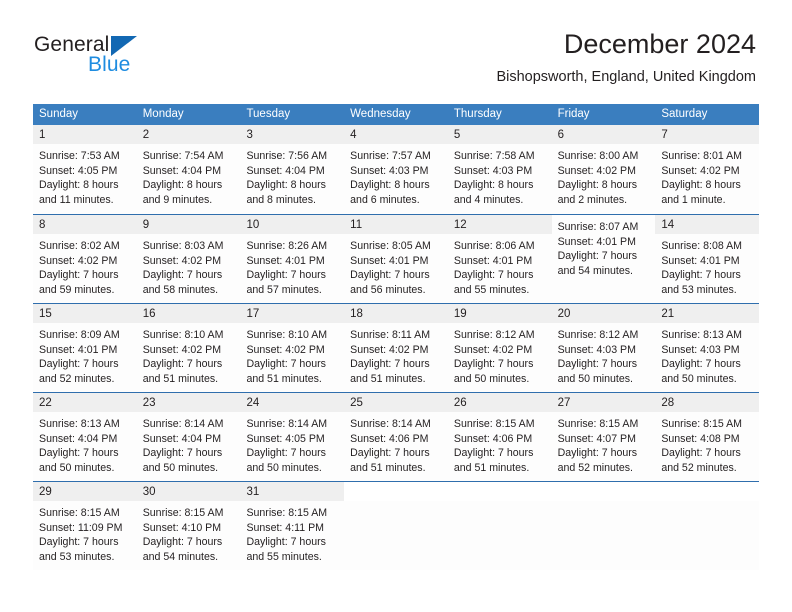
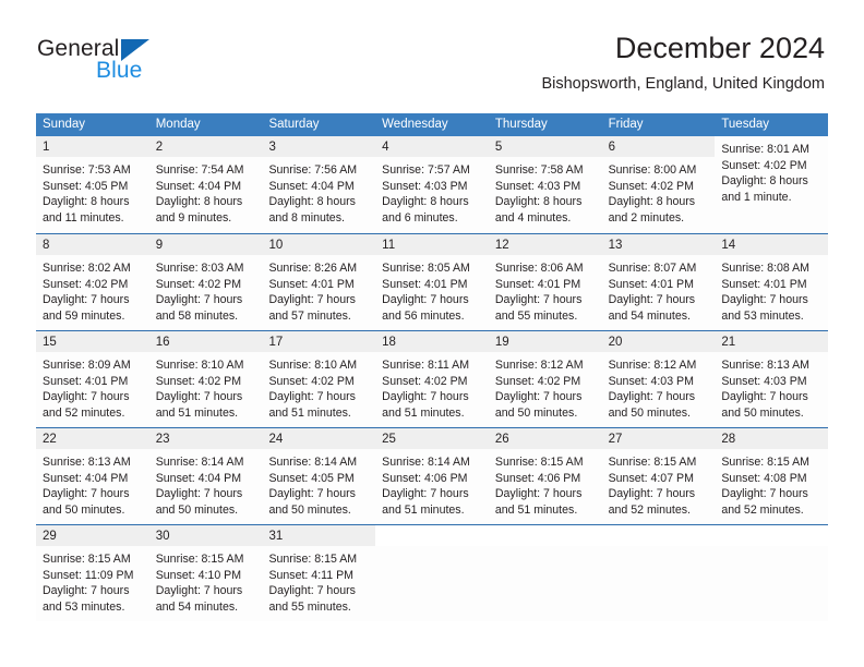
  General
  Blue
  December 2024
  Bishopsworth, England, United Kingdom
  Sunday
  Monday
- Tuesday
+ Saturday
  Wednesday
  Thursday
  Friday
- Saturday
+ Tuesday
  1
  Sunrise: 7:53 AM
  Sunset: 4:05 PM
  Daylight: 8 hours
  and 11 minutes.
  2
  Sunrise: 7:54 AM
  Sunset: 4:04 PM
  Daylight: 8 hours
  and 9 minutes.
  3
  Sunrise: 7:56 AM
  Sunset: 4:04 PM
  Daylight: 8 hours
  and 8 minutes.
  4
  Sunrise: 7:57 AM
  Sunset: 4:03 PM
  Daylight: 8 hours
  and 6 minutes.
  5
  Sunrise: 7:58 AM
  Sunset: 4:03 PM
  Daylight: 8 hours
  and 4 minutes.
  6
  Sunrise: 8:00 AM
  Sunset: 4:02 PM
  Daylight: 8 hours
  and 2 minutes.
- 7
  Sunrise: 8:01 AM
  Sunset: 4:02 PM
  Daylight: 8 hours
  and 1 minute.
  8
  Sunrise: 8:02 AM
  Sunset: 4:02 PM
  Daylight: 7 hours
  and 59 minutes.
  9
  Sunrise: 8:03 AM
  Sunset: 4:02 PM
  Daylight: 7 hours
  and 58 minutes.
  10
  Sunrise: 8:26 AM
  Sunset: 4:01 PM
  Daylight: 7 hours
  and 57 minutes.
  11
  Sunrise: 8:05 AM
  Sunset: 4:01 PM
  Daylight: 7 hours
  and 56 minutes.
  12
  Sunrise: 8:06 AM
  Sunset: 4:01 PM
  Daylight: 7 hours
  and 55 minutes.
+ 13
  Sunrise: 8:07 AM
  Sunset: 4:01 PM
  Daylight: 7 hours
  and 54 minutes.
  14
  Sunrise: 8:08 AM
  Sunset: 4:01 PM
  Daylight: 7 hours
  and 53 minutes.
  15
  Sunrise: 8:09 AM
  Sunset: 4:01 PM
  Daylight: 7 hours
  and 52 minutes.
  16
  Sunrise: 8:10 AM
  Sunset: 4:02 PM
  Daylight: 7 hours
  and 51 minutes.
  17
  Sunrise: 8:10 AM
  Sunset: 4:02 PM
  Daylight: 7 hours
  and 51 minutes.
  18
  Sunrise: 8:11 AM
  Sunset: 4:02 PM
  Daylight: 7 hours
  and 51 minutes.
  19
  Sunrise: 8:12 AM
  Sunset: 4:02 PM
  Daylight: 7 hours
  and 50 minutes.
  20
  Sunrise: 8:12 AM
  Sunset: 4:03 PM
  Daylight: 7 hours
  and 50 minutes.
  21
  Sunrise: 8:13 AM
  Sunset: 4:03 PM
  Daylight: 7 hours
  and 50 minutes.
  22
  Sunrise: 8:13 AM
  Sunset: 4:04 PM
  Daylight: 7 hours
  and 50 minutes.
  23
  Sunrise: 8:14 AM
  Sunset: 4:04 PM
  Daylight: 7 hours
  and 50 minutes.
  24
  Sunrise: 8:14 AM
  Sunset: 4:05 PM
  Daylight: 7 hours
  and 50 minutes.
  25
  Sunrise: 8:14 AM
  Sunset: 4:06 PM
  Daylight: 7 hours
  and 51 minutes.
  26
  Sunrise: 8:15 AM
  Sunset: 4:06 PM
  Daylight: 7 hours
  and 51 minutes.
  27
  Sunrise: 8:15 AM
  Sunset: 4:07 PM
  Daylight: 7 hours
  and 52 minutes.
  28
  Sunrise: 8:15 AM
  Sunset: 4:08 PM
  Daylight: 7 hours
  and 52 minutes.
  29
  Sunrise: 8:15 AM
  Sunset: 11:09 PM
  Daylight: 7 hours
  and 53 minutes.
  30
  Sunrise: 8:15 AM
  Sunset: 4:10 PM
  Daylight: 7 hours
  and 54 minutes.
  31
  Sunrise: 8:15 AM
  Sunset: 4:11 PM
  Daylight: 7 hours
  and 55 minutes.
